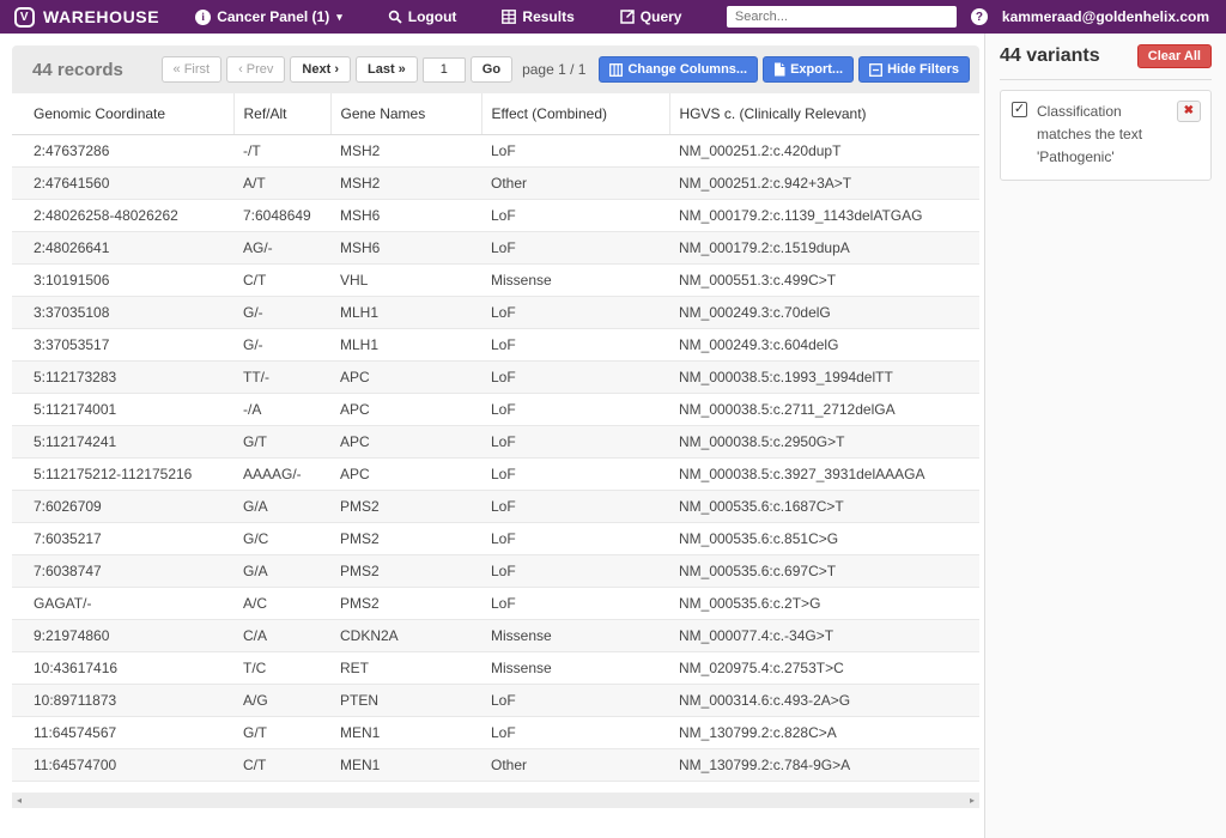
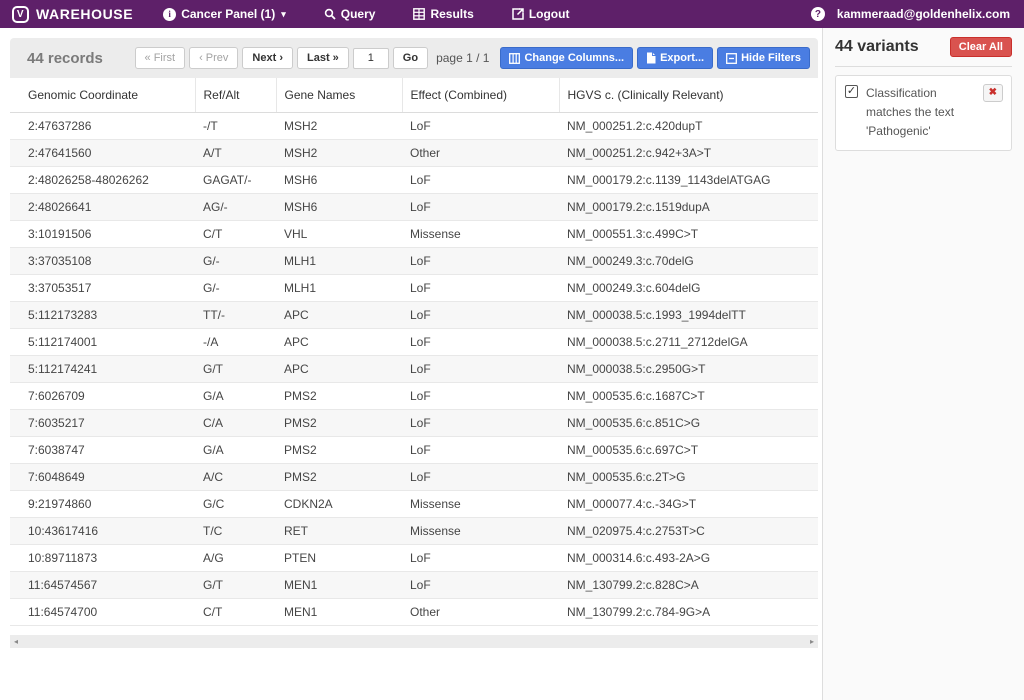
  V
  WAREHOUSE
  i
  Cancer Panel (1)
  ▾
- Logout
+ Query
  Results
- Query
+ Logout
- Search...
  ?
  kammeraad@goldenhelix.com
  44 records
  « First
  ‹ Prev
  Next ›
  Last »
  1
  Go
  page 1 / 1
  Change Columns...
  Export...
  Hide Filters
  Genomic Coordinate	Ref/Alt	Gene Names	Effect (Combined)	HGVS c. (Clinically Relevant)
  2:47637286	-/T	MSH2	LoF	NM_000251.2:c.420dupT
  2:47641560	A/T	MSH2	Other	NM_000251.2:c.942+3A>T
- 2:48026258-48026262	7:6048649	MSH6	LoF	NM_000179.2:c.1139_1143delATGAG
+ 2:48026258-48026262	GAGAT/-	MSH6	LoF	NM_000179.2:c.1139_1143delATGAG
  2:48026641	AG/-	MSH6	LoF	NM_000179.2:c.1519dupA
  3:10191506	C/T	VHL	Missense	NM_000551.3:c.499C>T
  3:37035108	G/-	MLH1	LoF	NM_000249.3:c.70delG
  3:37053517	G/-	MLH1	LoF	NM_000249.3:c.604delG
  5:112173283	TT/-	APC	LoF	NM_000038.5:c.1993_1994delTT
  5:112174001	-/A	APC	LoF	NM_000038.5:c.2711_2712delGA
  5:112174241	G/T	APC	LoF	NM_000038.5:c.2950G>T
- 5:112175212-112175216	AAAAG/-	APC	LoF	NM_000038.5:c.3927_3931delAAAGA
  7:6026709	G/A	PMS2	LoF	NM_000535.6:c.1687C>T
- 7:6035217	G/C	PMS2	LoF	NM_000535.6:c.851C>G
+ 7:6035217	C/A	PMS2	LoF	NM_000535.6:c.851C>G
  7:6038747	G/A	PMS2	LoF	NM_000535.6:c.697C>T
- GAGAT/-	A/C	PMS2	LoF	NM_000535.6:c.2T>G
+ 7:6048649	A/C	PMS2	LoF	NM_000535.6:c.2T>G
- 9:21974860	C/A	CDKN2A	Missense	NM_000077.4:c.-34G>T
+ 9:21974860	G/C	CDKN2A	Missense	NM_000077.4:c.-34G>T
  10:43617416	T/C	RET	Missense	NM_020975.4:c.2753T>C
  10:89711873	A/G	PTEN	LoF	NM_000314.6:c.493-2A>G
  11:64574567	G/T	MEN1	LoF	NM_130799.2:c.828C>A
  11:64574700	C/T	MEN1	Other	NM_130799.2:c.784-9G>A
  ◂
  ▸
  44 variants
  Clear All
  ✓
  Classification matches the text
  'Pathogenic'
  ✖
